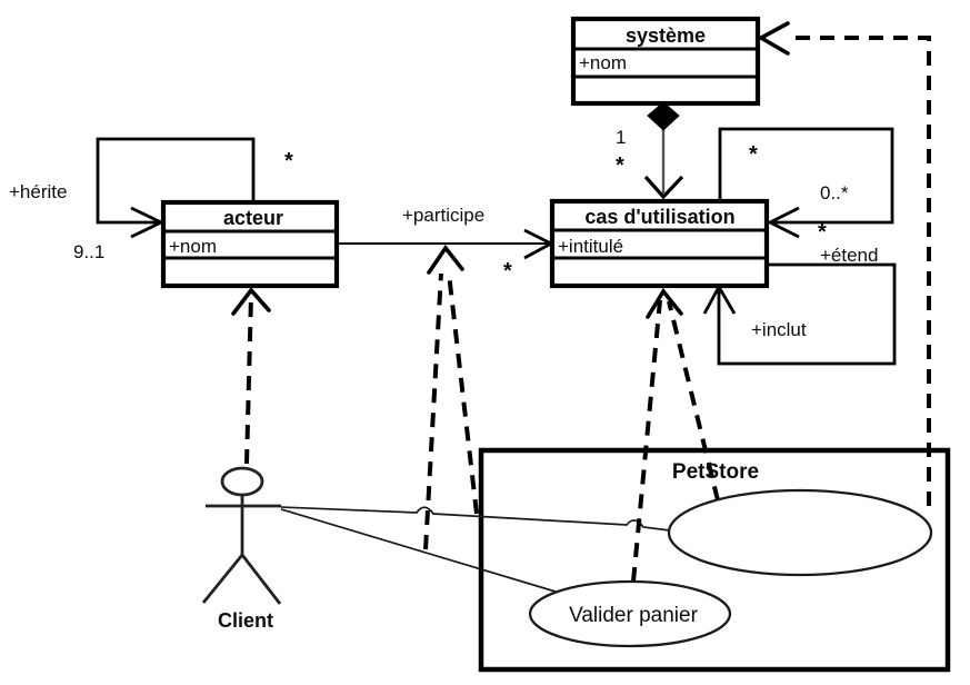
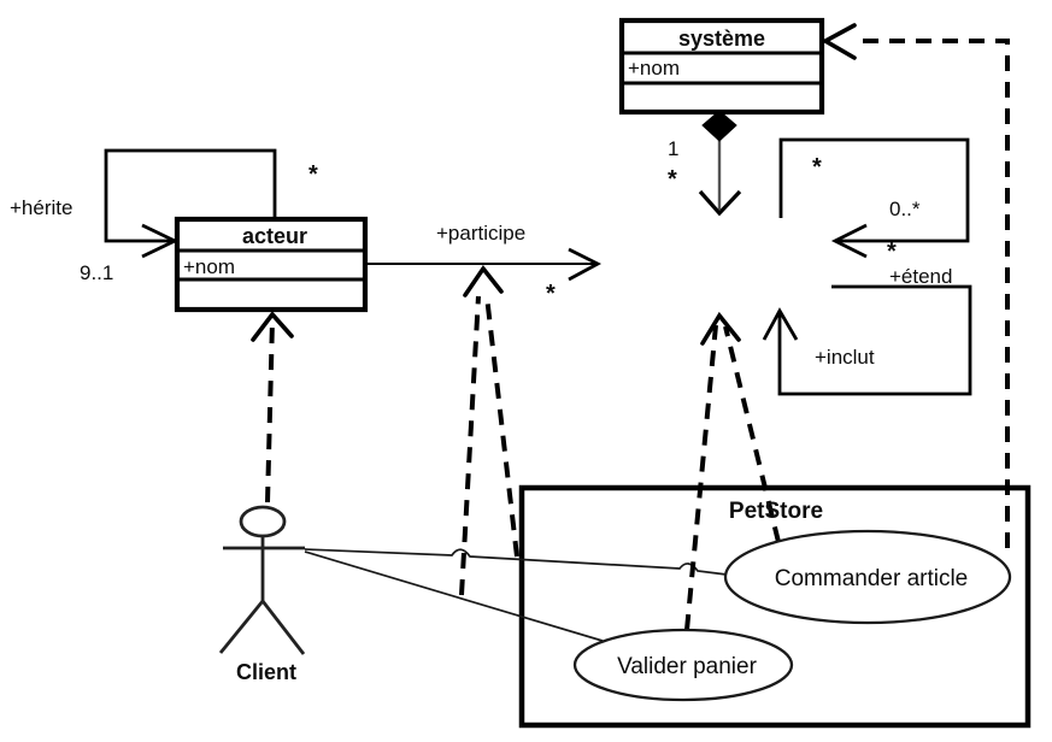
  système
  +nom
  acteur
  +nom
- cas d'utilisation
- +intitulé
  +hérite
  9..1
  *
  +participe
  *
  1
  *
  *
  0..*
  *
  +étend
  +inclut
  PetStore
+ Commander article
  Valider panier
  Client
